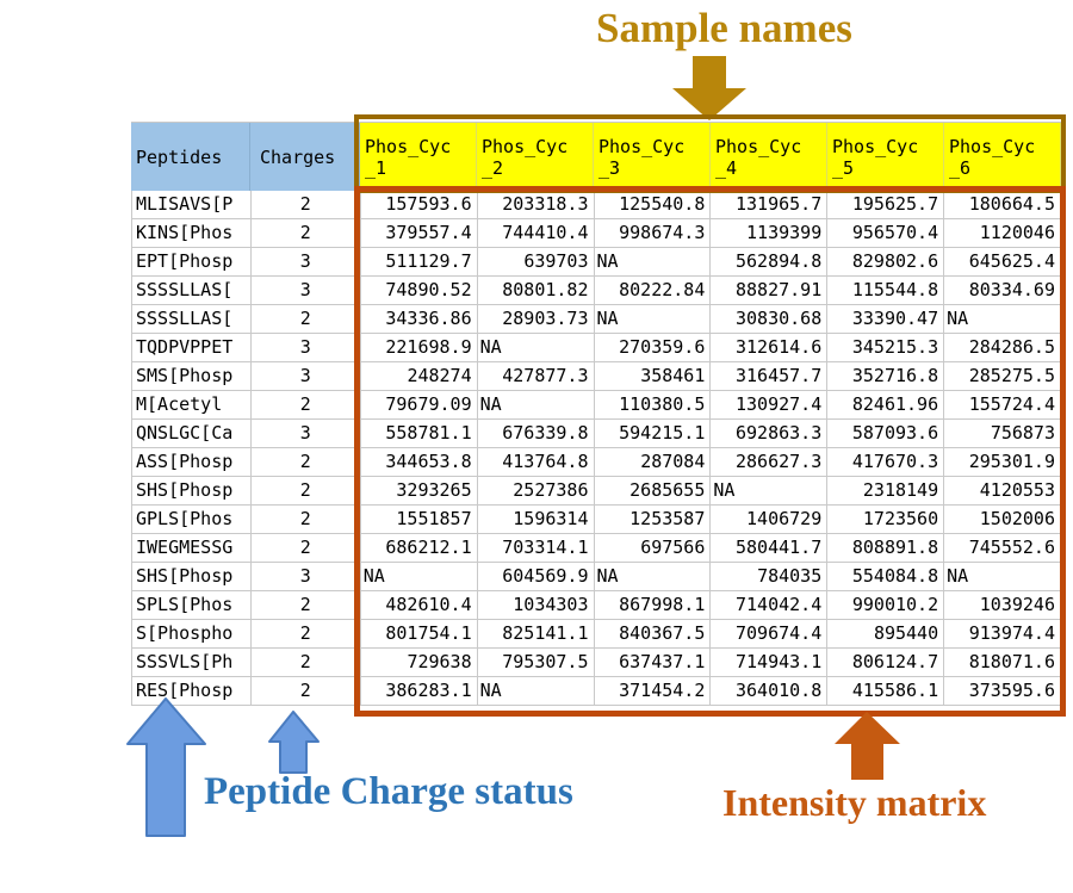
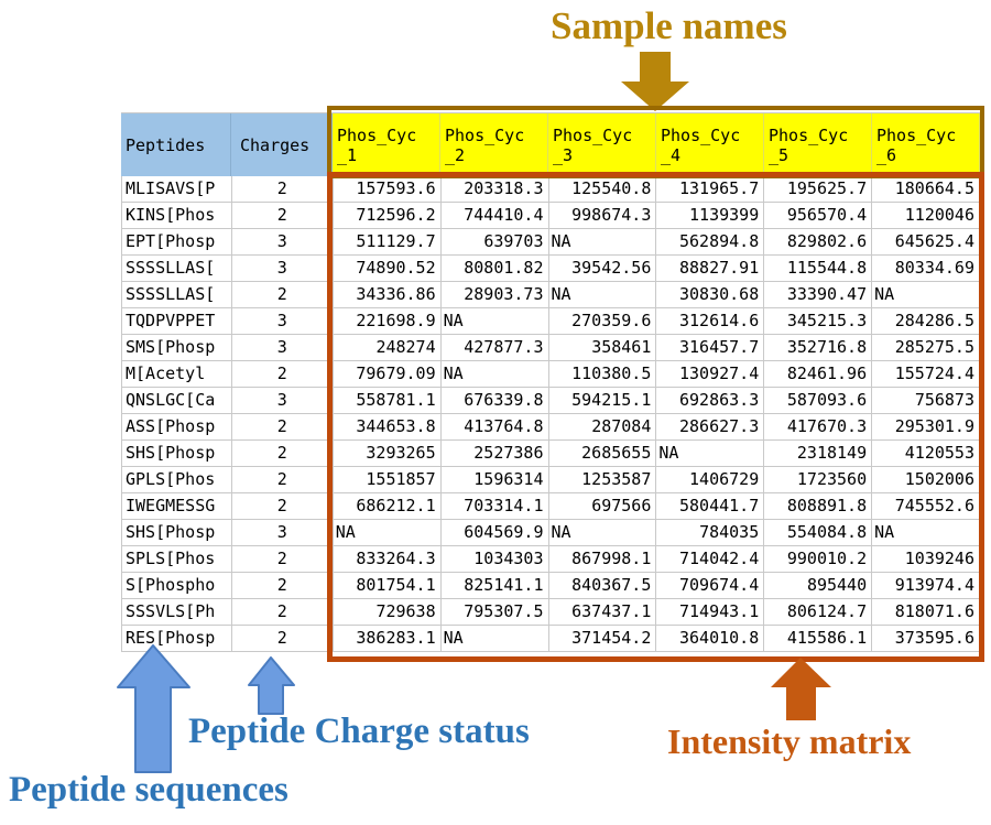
  Sample names
  Peptides
  Charges
  Phos_Cyc
  _1
  Phos_Cyc
  _2
  Phos_Cyc
  _3
  Phos_Cyc
  _4
  Phos_Cyc
  _5
  Phos_Cyc
  _6
  MLISAVS[P
  2
  157593.6
  203318.3
  125540.8
  131965.7
  195625.7
  180664.5
  KINS[Phos
  2
- 379557.4
+ 712596.2
  744410.4
  998674.3
  1139399
  956570.4
  1120046
  EPT[Phosp
  3
  511129.7
  639703
  NA
  562894.8
  829802.6
  645625.4
  SSSSLLAS[
  3
  74890.52
  80801.82
- 80222.84
+ 39542.56
  88827.91
  115544.8
  80334.69
  SSSSLLAS[
  2
  34336.86
  28903.73
  NA
  30830.68
  33390.47
  NA
  TQDPVPPET
  3
  221698.9
  NA
  270359.6
  312614.6
  345215.3
  284286.5
  SMS[Phosp
  3
  248274
  427877.3
  358461
  316457.7
  352716.8
  285275.5
  M[Acetyl
  2
  79679.09
  NA
  110380.5
  130927.4
  82461.96
  155724.4
  QNSLGC[Ca
  3
  558781.1
  676339.8
  594215.1
  692863.3
  587093.6
  756873
  ASS[Phosp
  2
  344653.8
  413764.8
  287084
  286627.3
  417670.3
  295301.9
  SHS[Phosp
  2
  3293265
  2527386
  2685655
  NA
  2318149
  4120553
  GPLS[Phos
  2
  1551857
  1596314
  1253587
  1406729
  1723560
  1502006
  IWEGMESSG
  2
  686212.1
  703314.1
  697566
  580441.7
  808891.8
  745552.6
  SHS[Phosp
  3
  NA
  604569.9
  NA
  784035
  554084.8
  NA
  SPLS[Phos
  2
- 482610.4
+ 833264.3
  1034303
  867998.1
  714042.4
  990010.2
  1039246
  S[Phospho
  2
  801754.1
  825141.1
  840367.5
  709674.4
  895440
  913974.4
  SSSVLS[Ph
  2
  729638
  795307.5
  637437.1
  714943.1
  806124.7
  818071.6
  RES[Phosp
  2
  386283.1
  NA
  371454.2
  364010.8
  415586.1
  373595.6
  Peptide Charge status
+ Peptide sequences
  Intensity matrix
